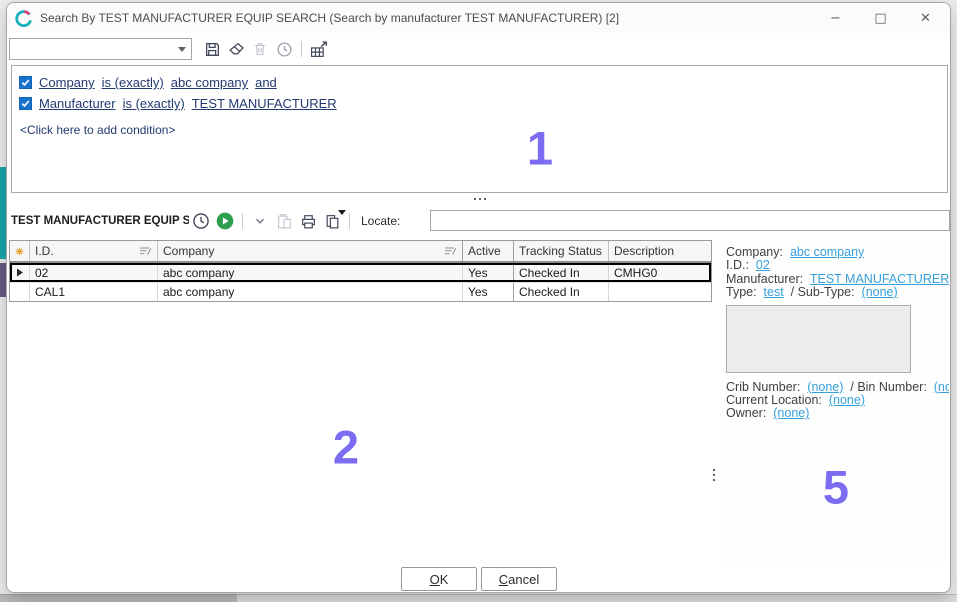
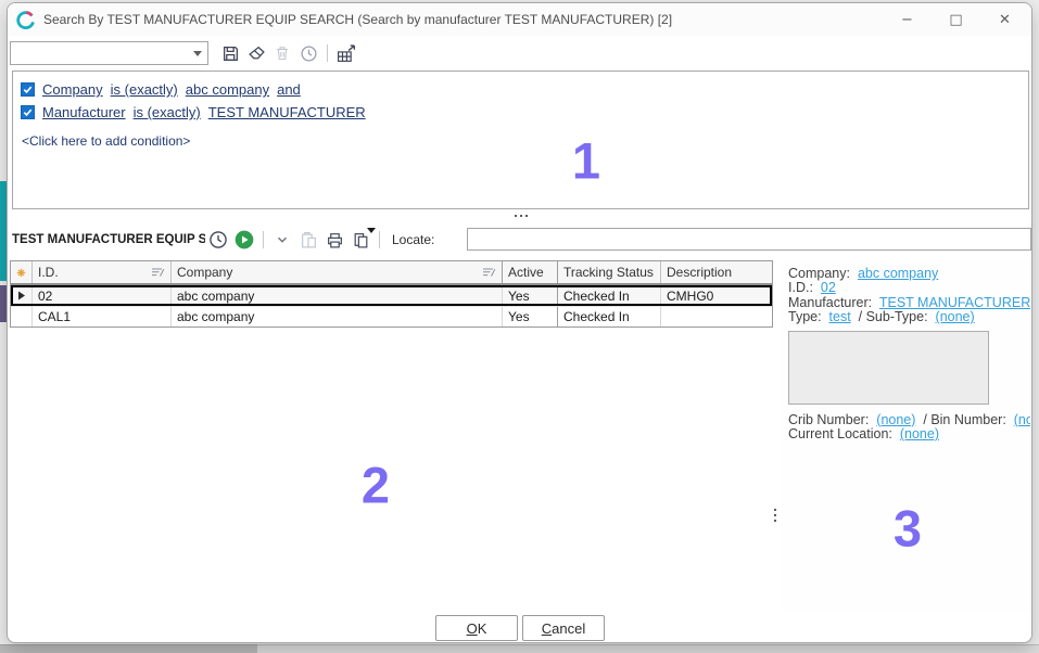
  Search By TEST MANUFACTURER EQUIP SEARCH (Search by manufacturer TEST MANUFACTURER) [2]
  −
  □
  ✕
  Company
  is (exactly)
  abc company
  and
  Manufacturer
  is (exactly)
  TEST MANUFACTURER
  <Click here to add condition>
  TEST MANUFACTURER EQUIP S
  Locate:
  I.D.
  Company
  Active
  Tracking Status
  Description
  02
  abc company
  Yes
  Checked In
  CMHG0
  CAL1
  abc company
  Yes
  Checked In
  Company: abc company
  I.D.: 02
  Manufacturer: TEST MANUFACTURER
  Type: test / Sub-Type: (none)
  Crib Number: (none) / Bin Number: (no
  Current Location: (none)
- Owner: (none)
  OK
  Cancel
  1
  2
- 5
+ 3
